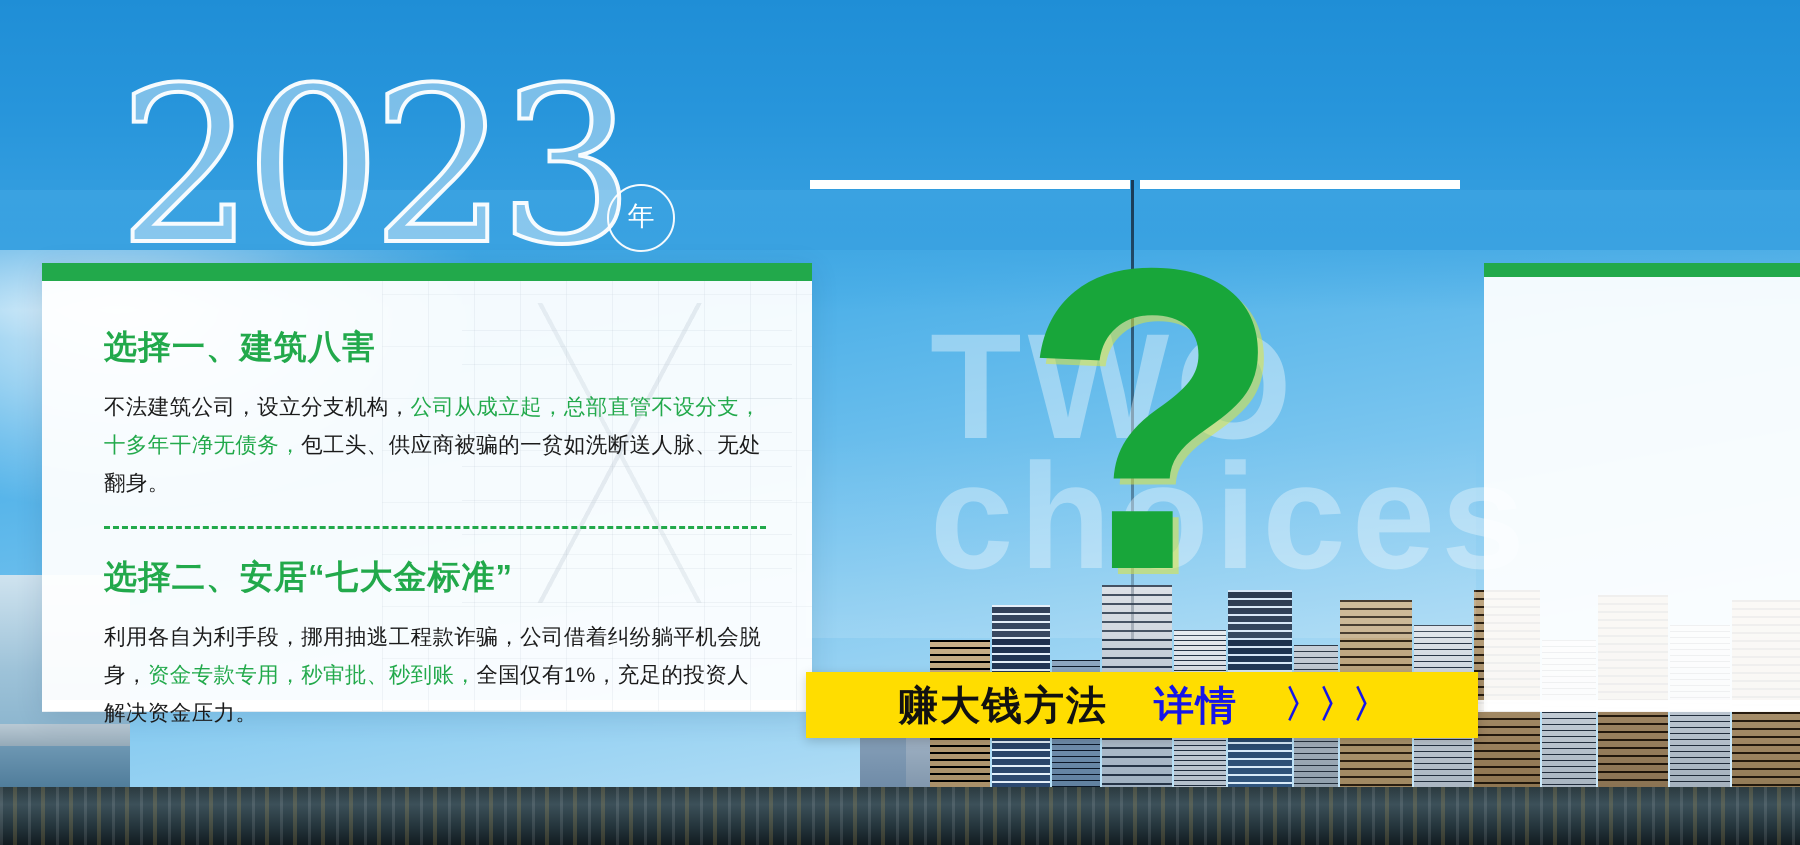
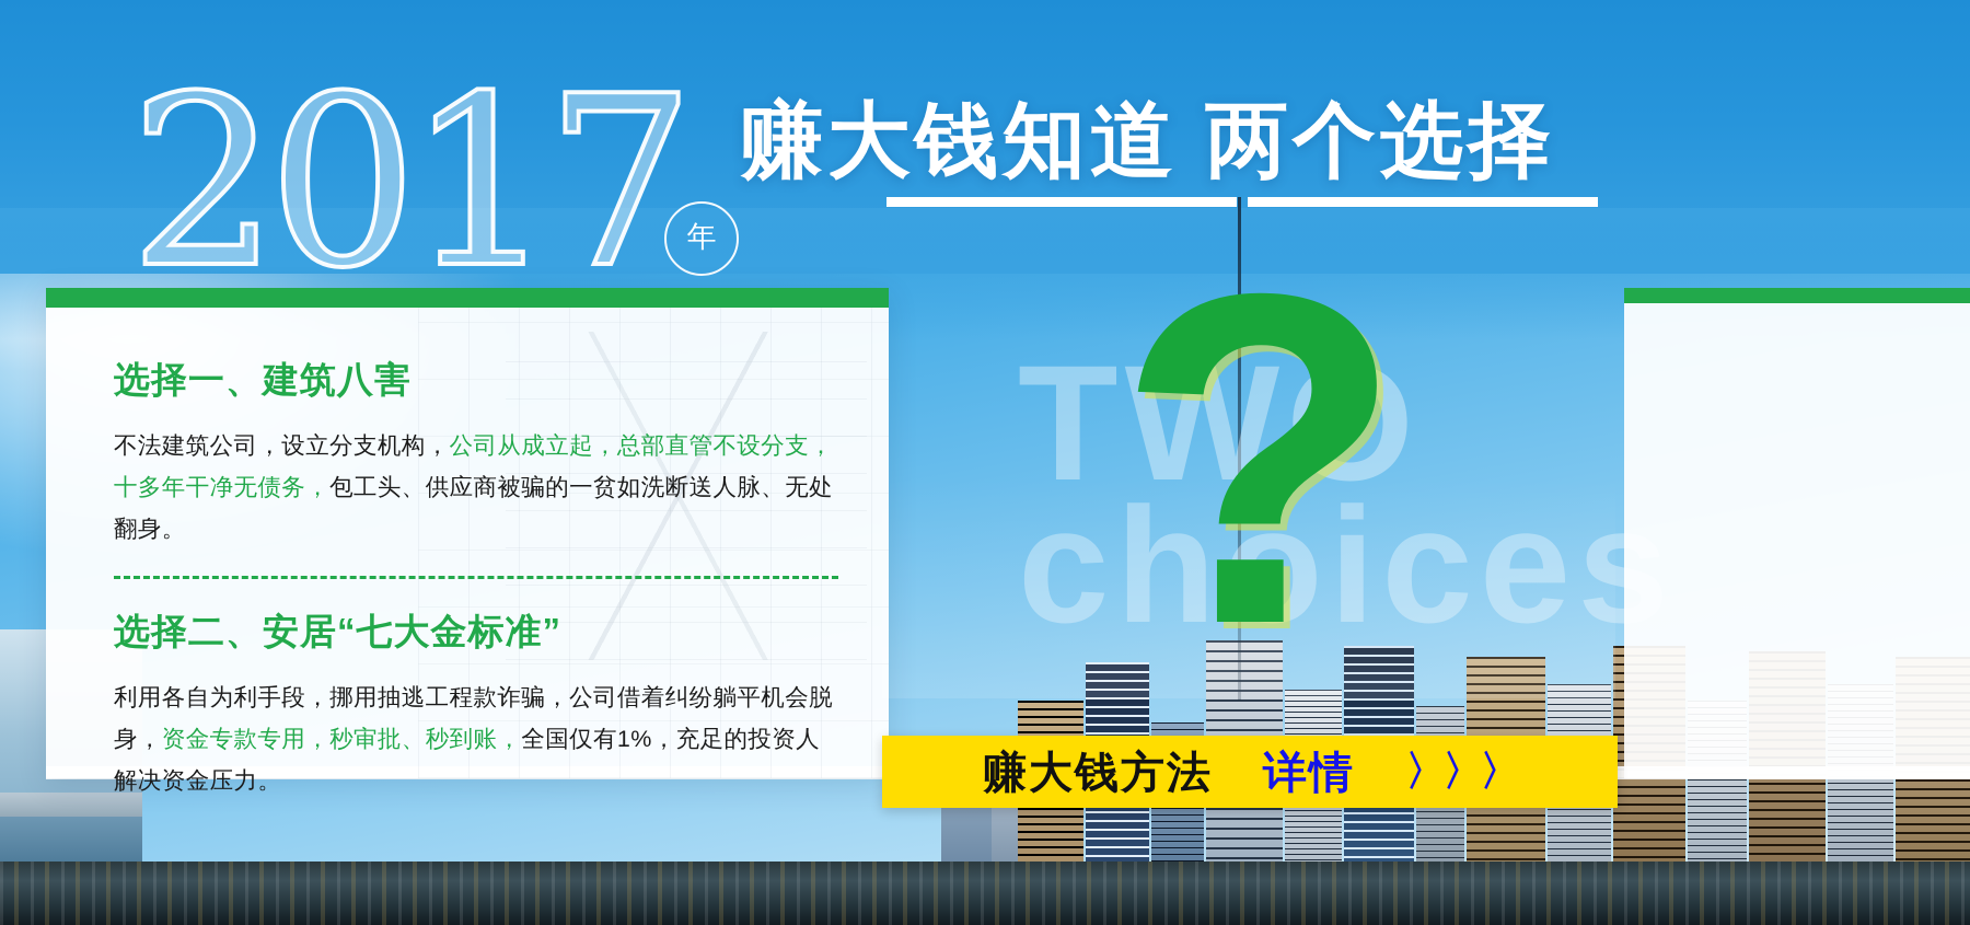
- 2023
+ 2017
  年
+ 赚大钱知道 两个选择
  TWO
  choice
  ?
  选择一、建筑八害
  不法建筑公司，设立分支机构，公司从成立起，总部直管不设分支，十多年干净无债务，包工头、供应商被骗的一贫如洗断送人脉、无处翻身。
  选择二、安居“七大金标准”
  利用各自为利手段，挪用抽逃工程款诈骗，公司借着纠纷躺平机会脱身，资金专款专用，秒审批、秒到账，全国仅有1%，充足的投资人解决资金压力。
  赚大钱方法
  详情
  〉〉〉
